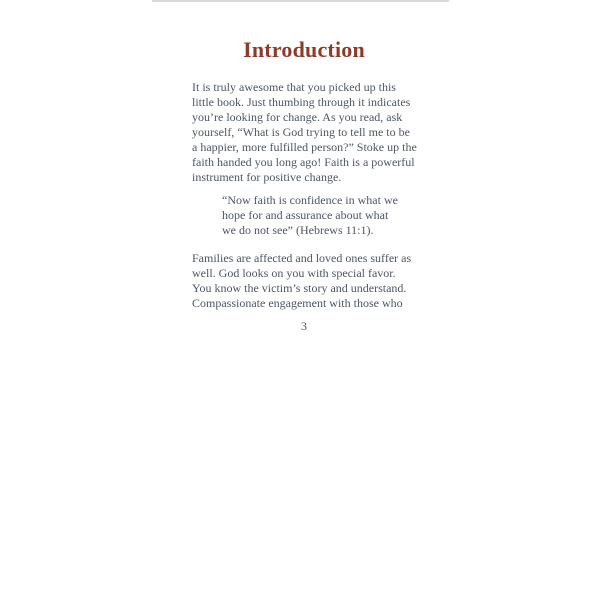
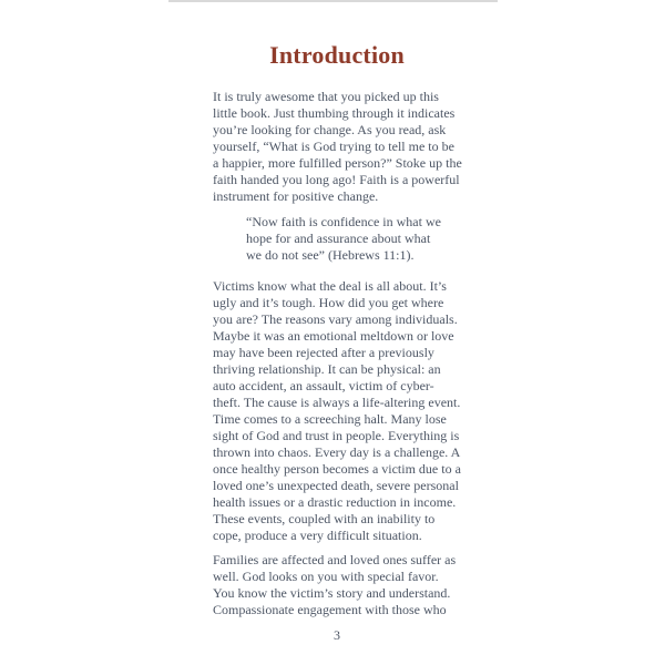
  Introduction
  It is truly awesome that you picked up this
  little book. Just thumbing through it indicates
  you’re looking for change. As you read, ask
  yourself, “What is God trying to tell me to be
  a happier, more fulfilled person?” Stoke up the
  faith handed you long ago! Faith is a powerful
  instrument for positive change.
  “Now faith is confidence in what we
  hope for and assurance about what
  we do not see” (Hebrews 11:1).
+ Victims know what the deal is all about. It’s
+ ugly and it’s tough. How did you get where
+ you are? The reasons vary among individuals.
+ Maybe it was an emotional meltdown or love
+ may have been rejected after a previously
+ thriving relationship. It can be physical: an
+ auto accident, an assault, victim of cyber-
+ theft. The cause is always a life-altering event.
+ Time comes to a screeching halt. Many lose
+ sight of God and trust in people. Everything is
+ thrown into chaos. Every day is a challenge. A
+ once healthy person becomes a victim due to a
+ loved one’s unexpected death, severe personal
+ health issues or a drastic reduction in income.
+ These events, coupled with an inability to
+ cope, produce a very difficult situation.
  Families are affected and loved ones suffer as
  well. God looks on you with special favor.
  You know the victim’s story and understand.
  Compassionate engagement with those who
  3
